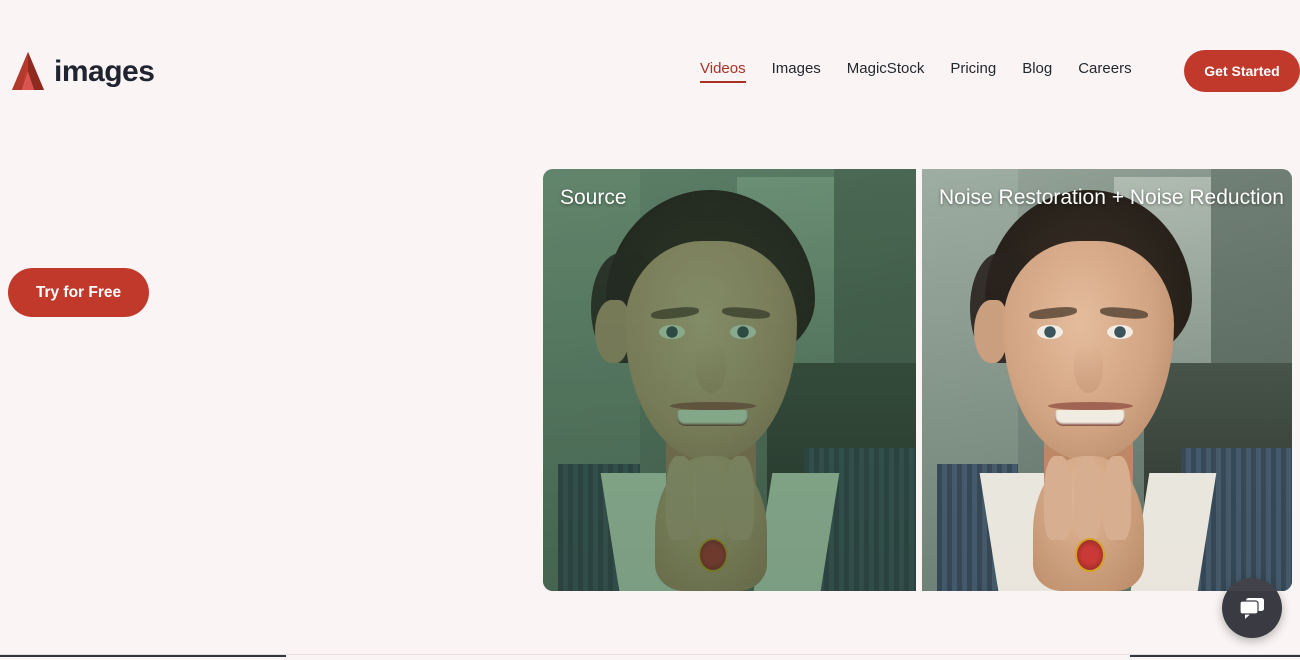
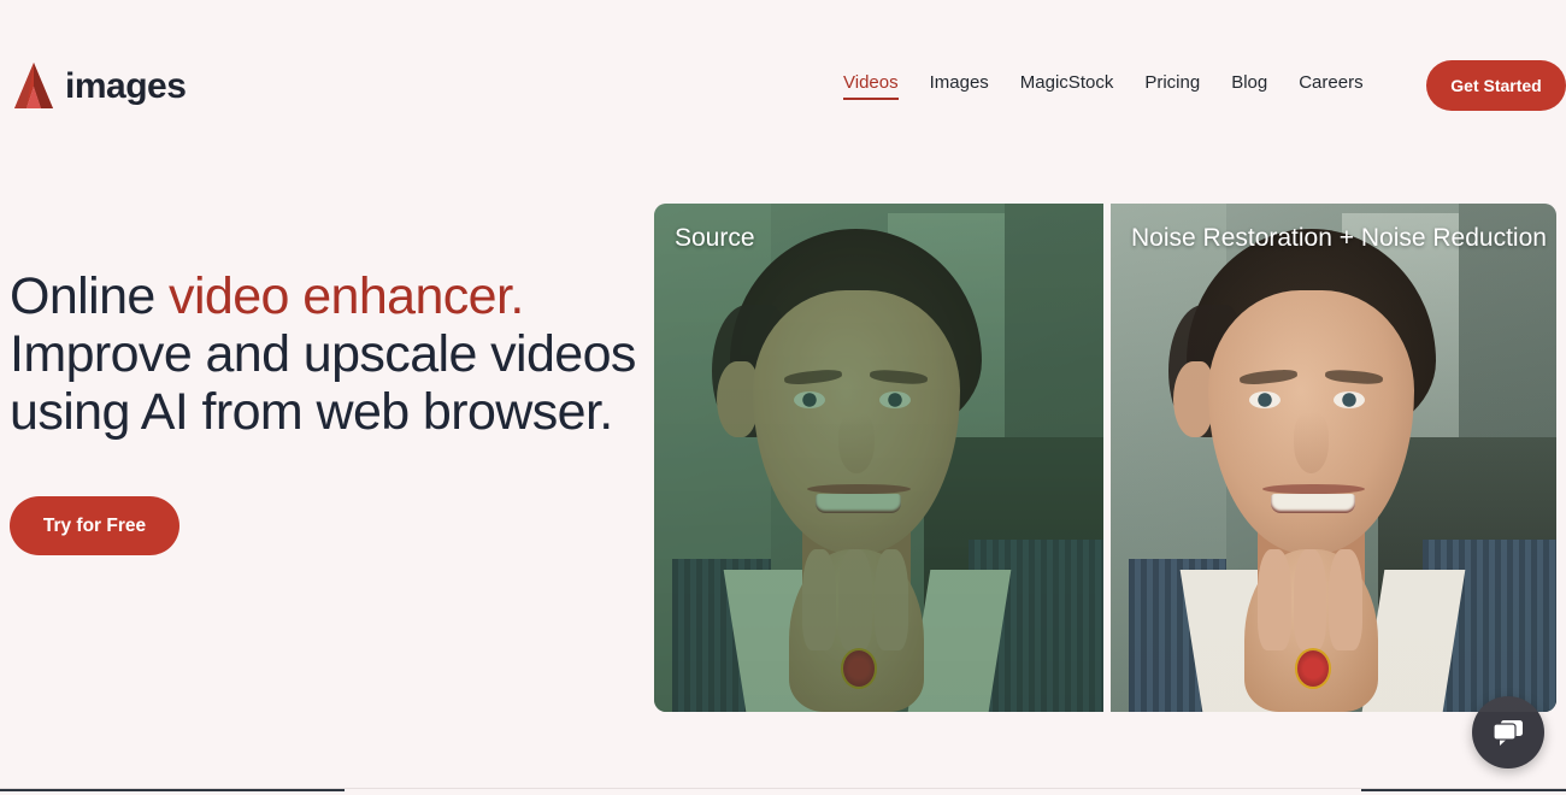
  images
  Videos
  Images
  MagicStock
  Pricing
  Blog
  Careers
  Get Started
+ Online video enhancer. Improve and upscale videos using AI from web browser.
  Try for Free
  Source
  Noise Restoration + Noise Reduction
